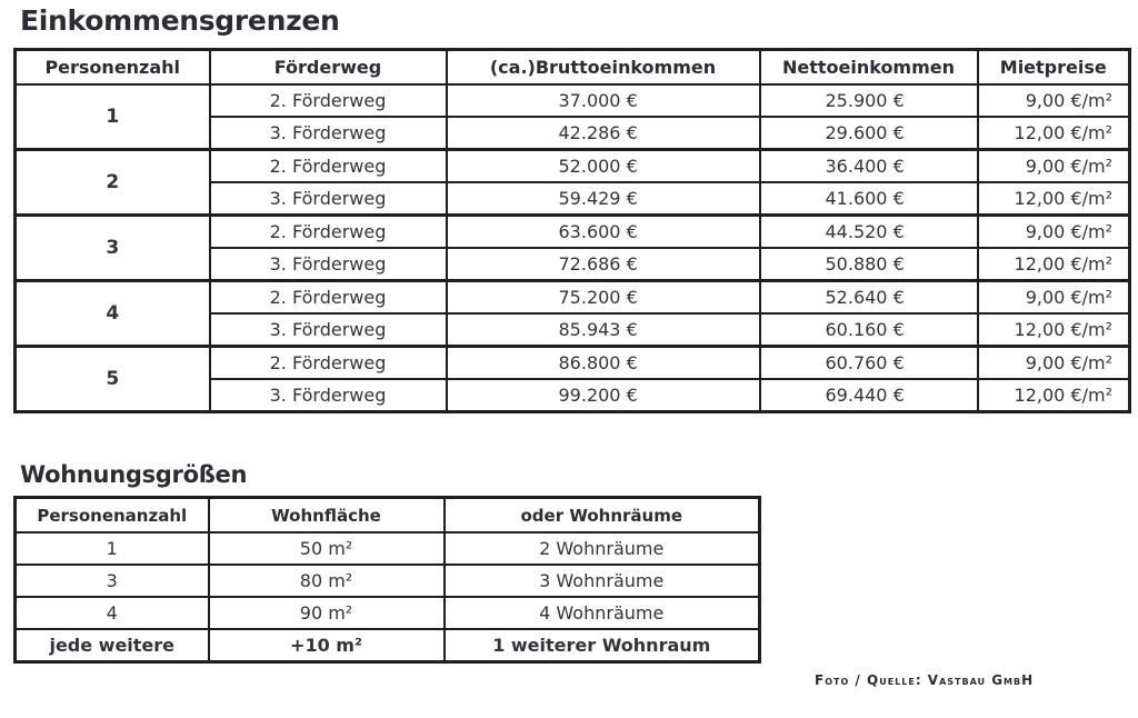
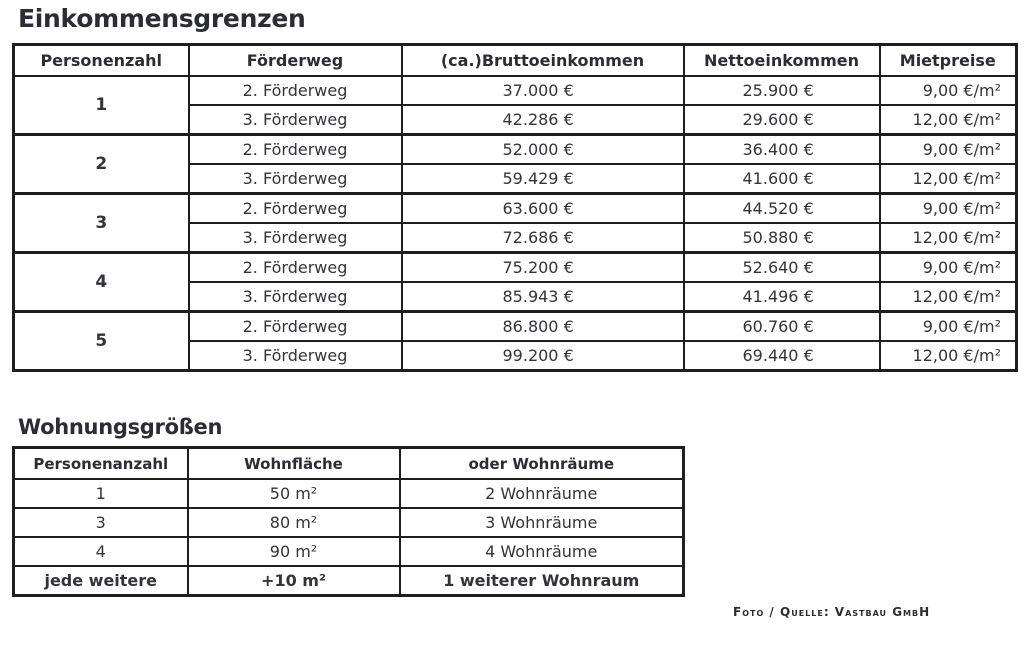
  Einkommensgrenzen
  Personenzahl	Förderweg	(ca.)Bruttoeinkommen	Nettoeinkommen	Mietpreise
  1	2. Förderweg	37.000 €	25.900 €	9,00 €/m²
  3. Förderweg	42.286 €	29.600 €	12,00 €/m²
  2	2. Förderweg	52.000 €	36.400 €	9,00 €/m²
  3. Förderweg	59.429 €	41.600 €	12,00 €/m²
  3	2. Förderweg	63.600 €	44.520 €	9,00 €/m²
  3. Förderweg	72.686 €	50.880 €	12,00 €/m²
  4	2. Förderweg	75.200 €	52.640 €	9,00 €/m²
- 3. Förderweg	85.943 €	60.160 €	12,00 €/m²
+ 3. Förderweg	85.943 €	41.496 €	12,00 €/m²
  5	2. Förderweg	86.800 €	60.760 €	9,00 €/m²
  3. Förderweg	99.200 €	69.440 €	12,00 €/m²
  Wohnungsgrößen
  Personenanzahl	Wohnfläche	oder Wohnräume
  1	50 m²	2 Wohnräume
  3	80 m²	3 Wohnräume
  4	90 m²	4 Wohnräume
  jede weitere	+10 m²	1 weiterer Wohnraum
  Foto / Quelle: Vastbau GmbH
